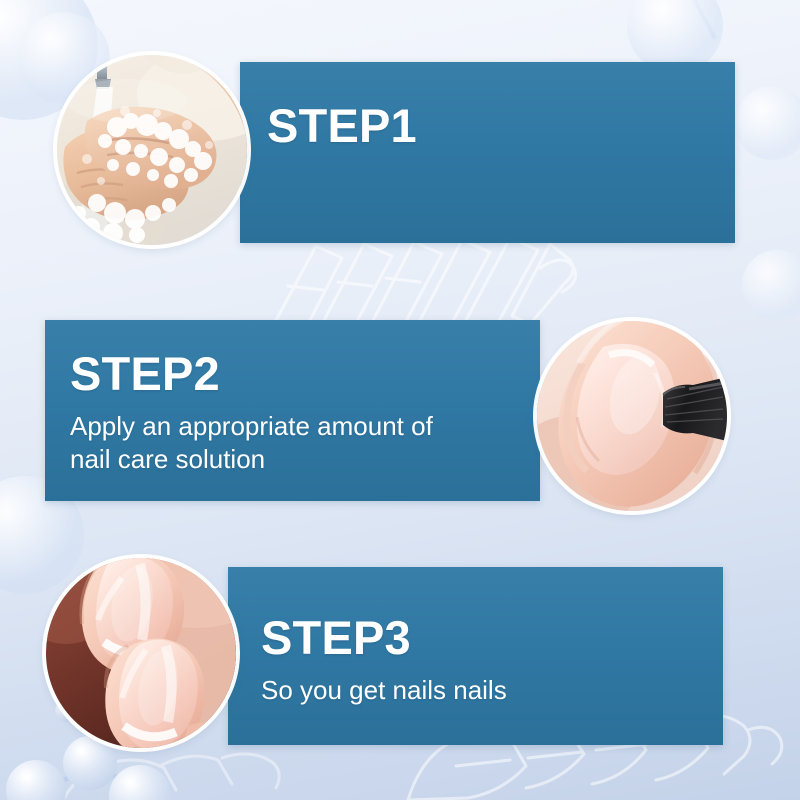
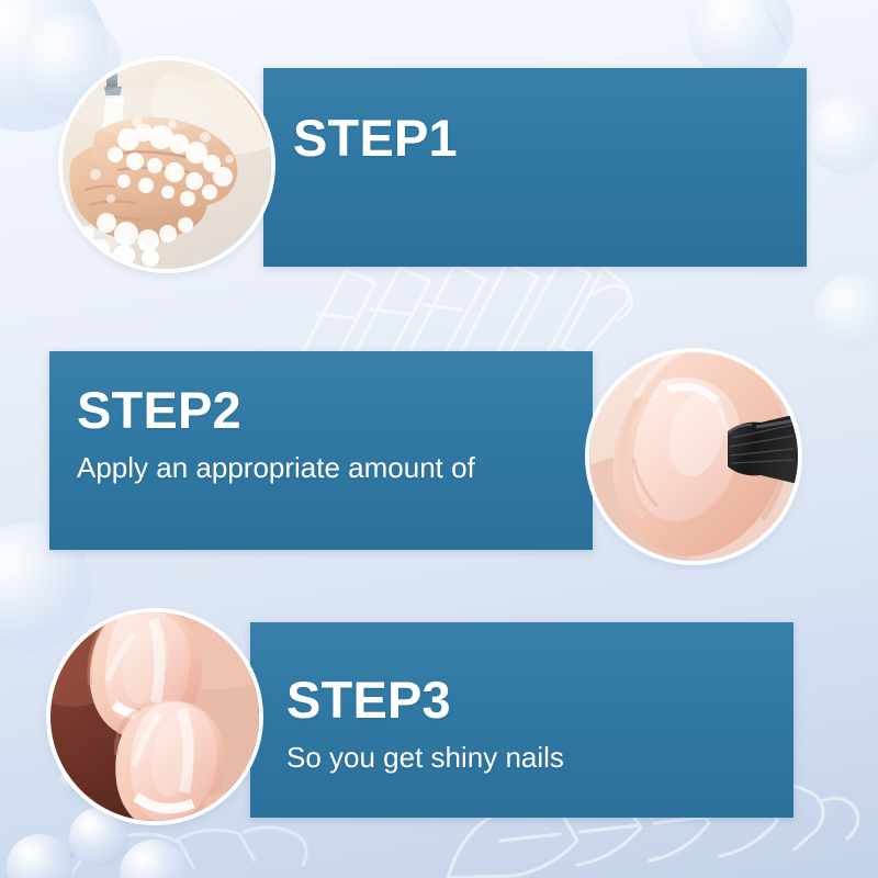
  STEP1
  STEP2
  Apply an appropriate amount of
- nail care solution
  STEP3
- So you get nails nails
+ So you get shiny nails
